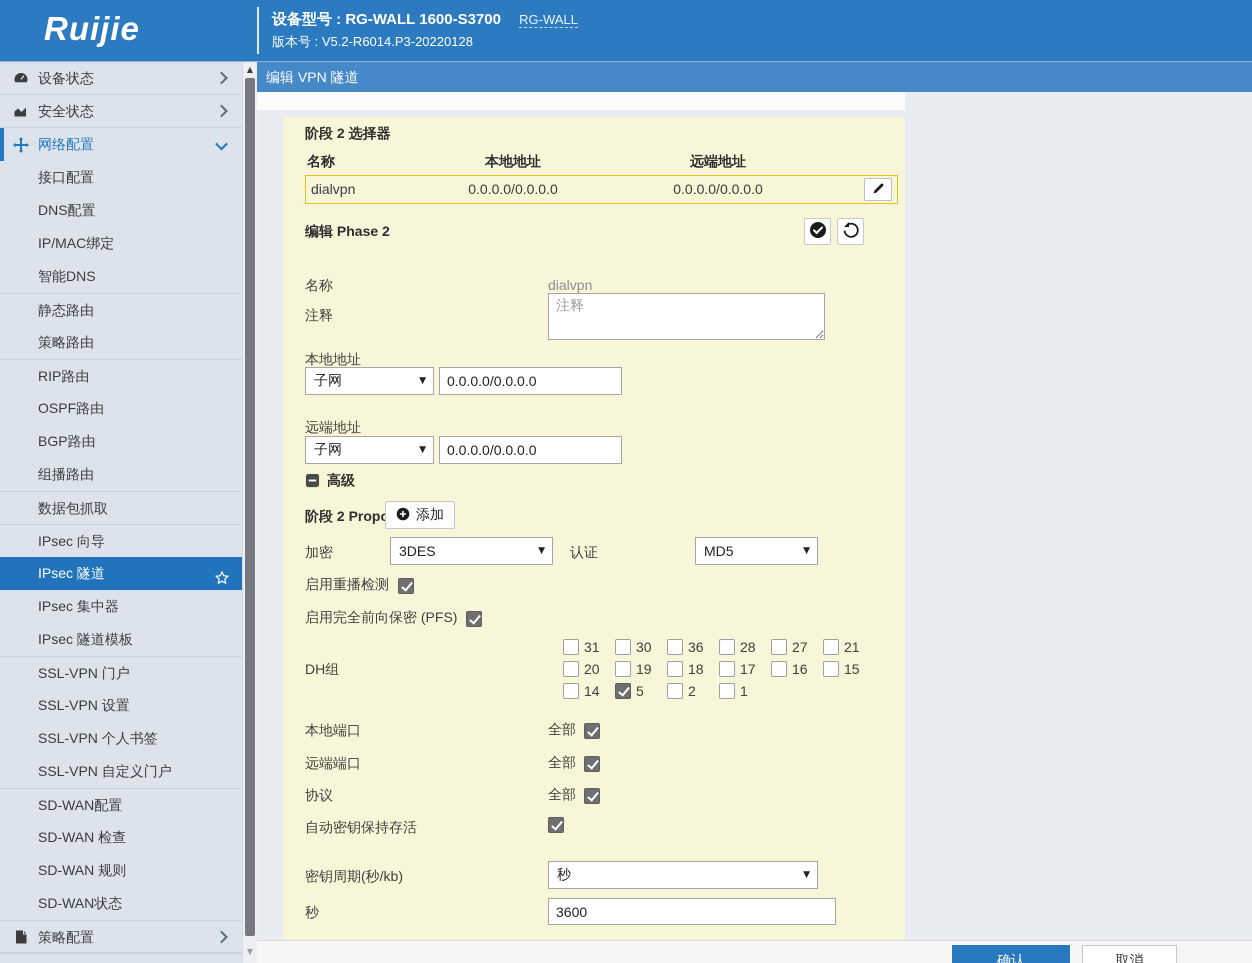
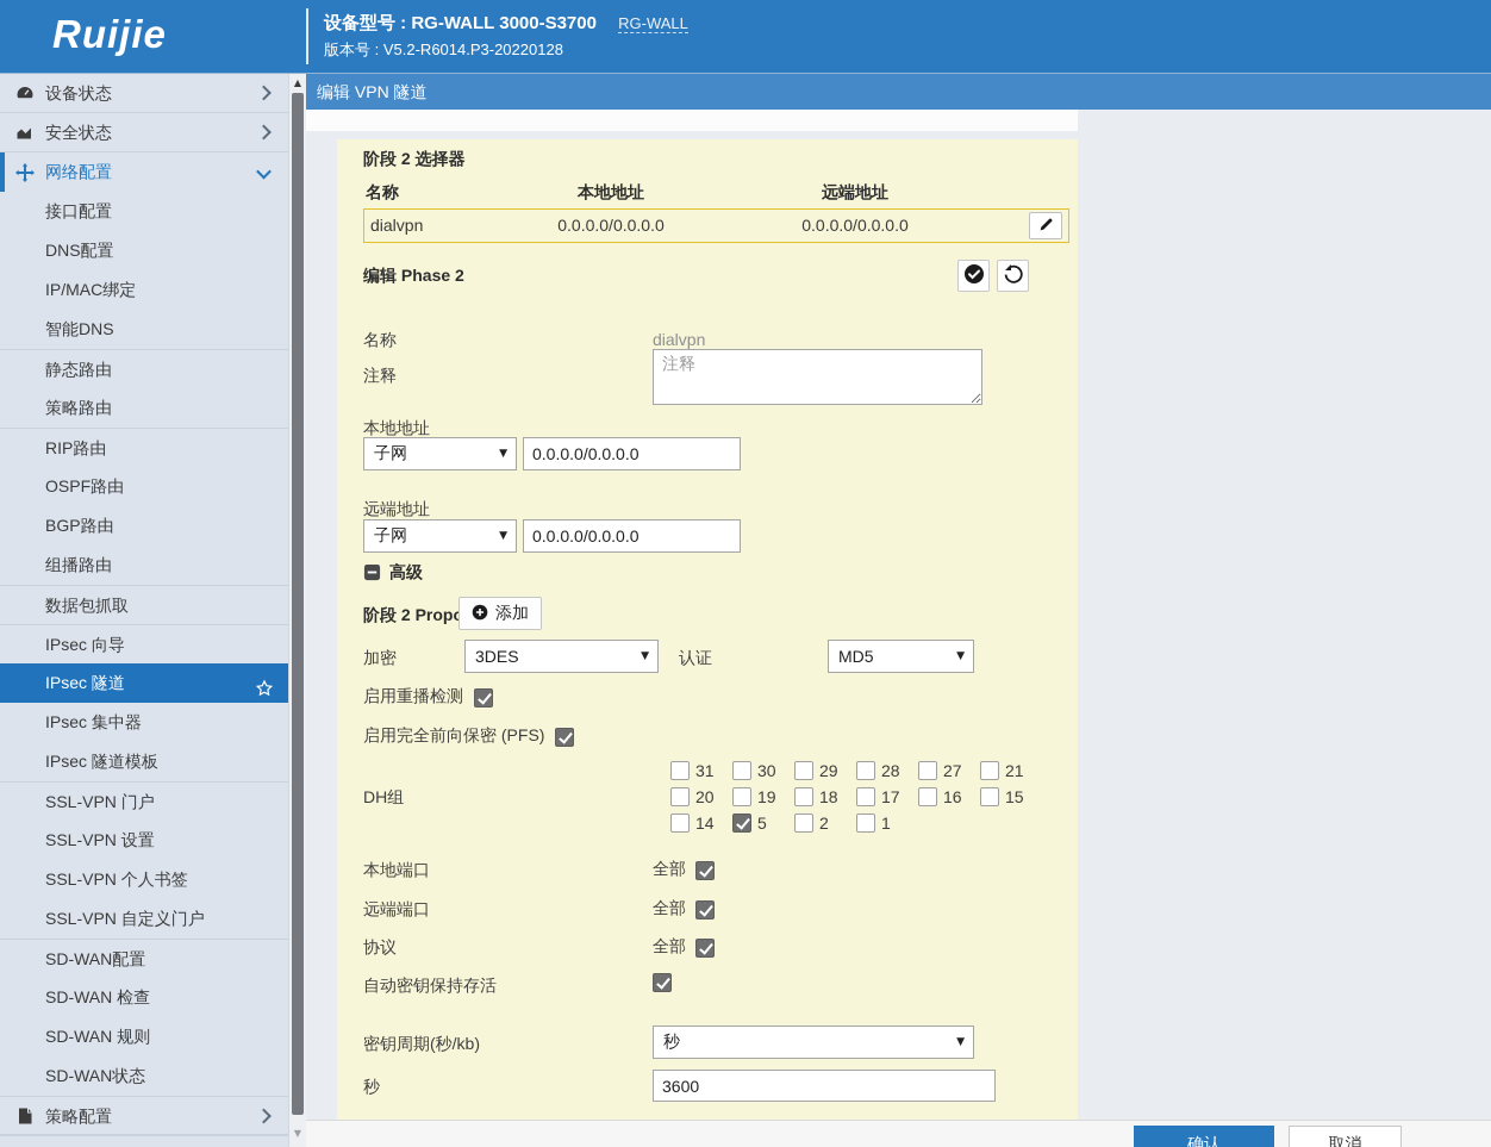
  Ruijie
- 设备型号 : RG-WALL 1600-S3700 RG-WALL
+ 设备型号 : RG-WALL 3000-S3700 RG-WALL
  版本号 : V5.2-R6014.P3-20220128
  编辑 VPN 隧道
  设备状态
  安全状态
  网络配置
  接口配置
  DNS配置
  IP/MAC绑定
  智能DNS
  静态路由
  策略路由
  RIP路由
  OSPF路由
  BGP路由
  组播路由
  数据包抓取
  IPsec 向导
  IPsec 隧道
  IPsec 集中器
  IPsec 隧道模板
  SSL-VPN 门户
  SSL-VPN 设置
  SSL-VPN 个人书签
  SSL-VPN 自定义门户
  SD-WAN配置
  SD-WAN 检查
  SD-WAN 规则
  SD-WAN状态
  策略配置
  ▲
  ▼
  阶段 2 选择器
  名称
  本地地址
  远端地址
  dialvpn
  0.0.0.0/0.0.0.0
  0.0.0.0/0.0.0.0
  编辑 Phase 2
  名称
  dialvpn
  注释
  注释
  本地地址
  子网
  ▼
  0.0.0.0/0.0.0.0
  远端地址
  子网
  ▼
  0.0.0.0/0.0.0.0
  高级
  添加
  加密
  3DES
  ▼
  认证
  MD5
  ▼
  启用重播检测
  启用完全前向保密 (PFS)
  DH组
  31
  30
- 36
+ 29
  28
  27
  21
  20
  19
  18
  17
  16
  15
  14
  5
  2
  1
  本地端口
  全部
  远端端口
  全部
  协议
  全部
  自动密钥保持存活
  密钥周期(秒/kb)
  秒
  ▼
  秒
  3600
  确认
  取消
